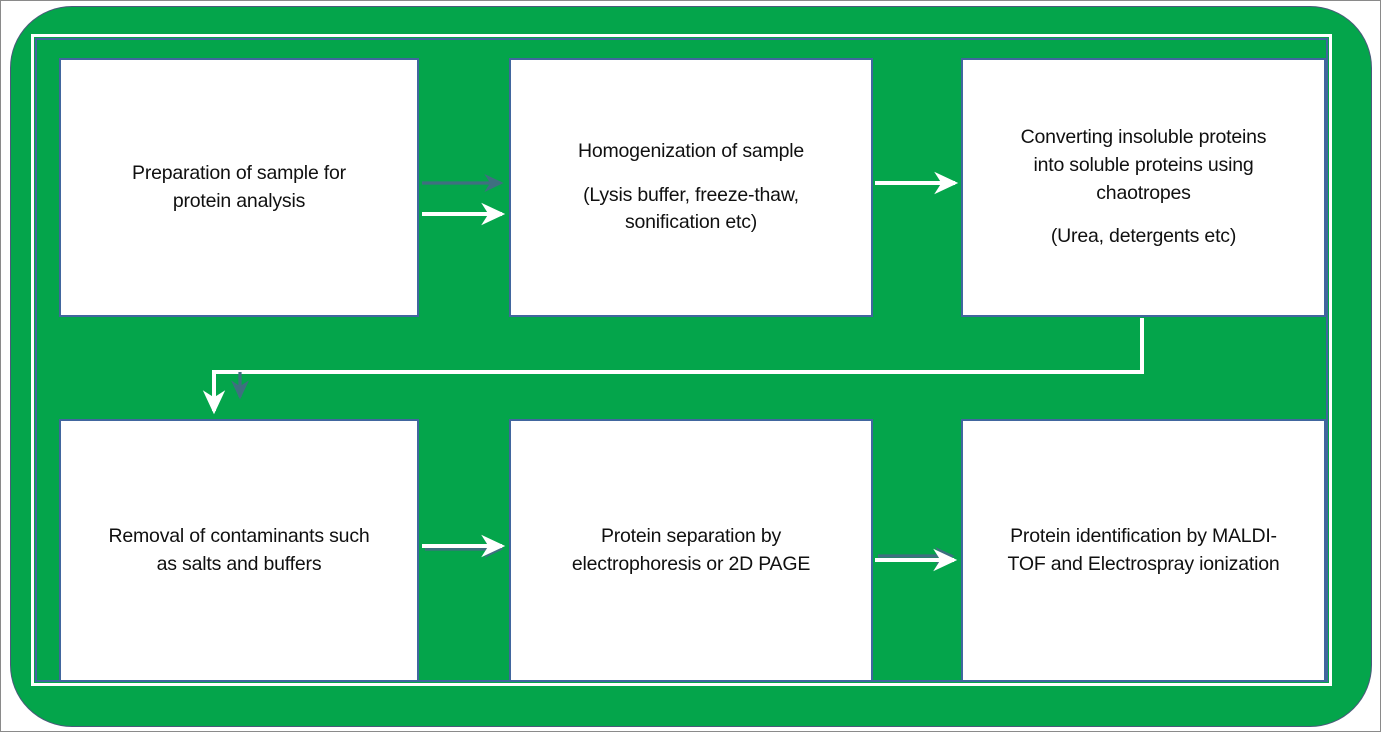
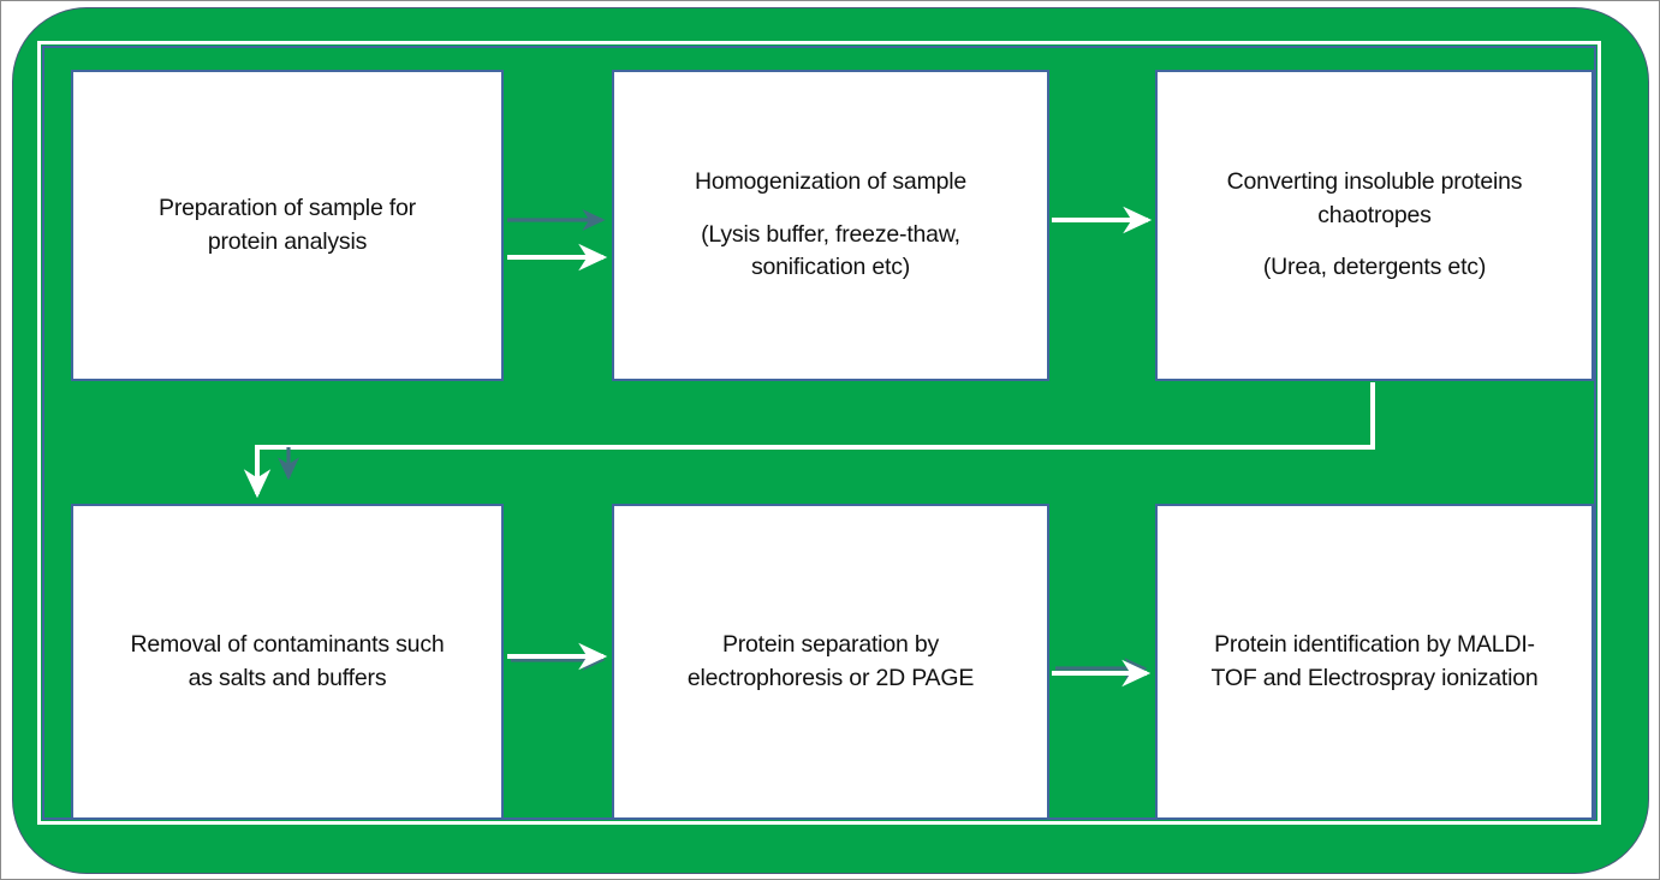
  Preparation of sample for
  protein analysis
  Homogenization of sample
  (Lysis buffer, freeze-thaw,
  sonification etc)
  Converting insoluble proteins
- into soluble proteins using
  chaotropes
  (Urea, detergents etc)
  Removal of contaminants such
  as salts and buffers
  Protein separation by
  electrophoresis or 2D PAGE
  Protein identification by MALDI-
  TOF and Electrospray ionization
